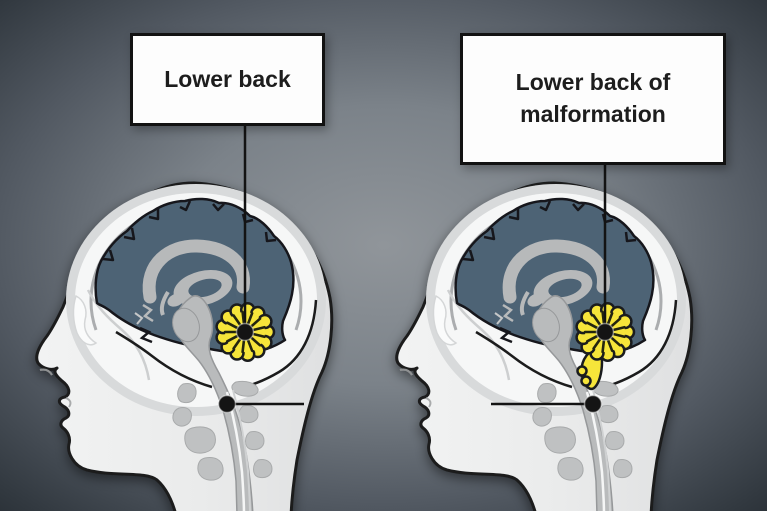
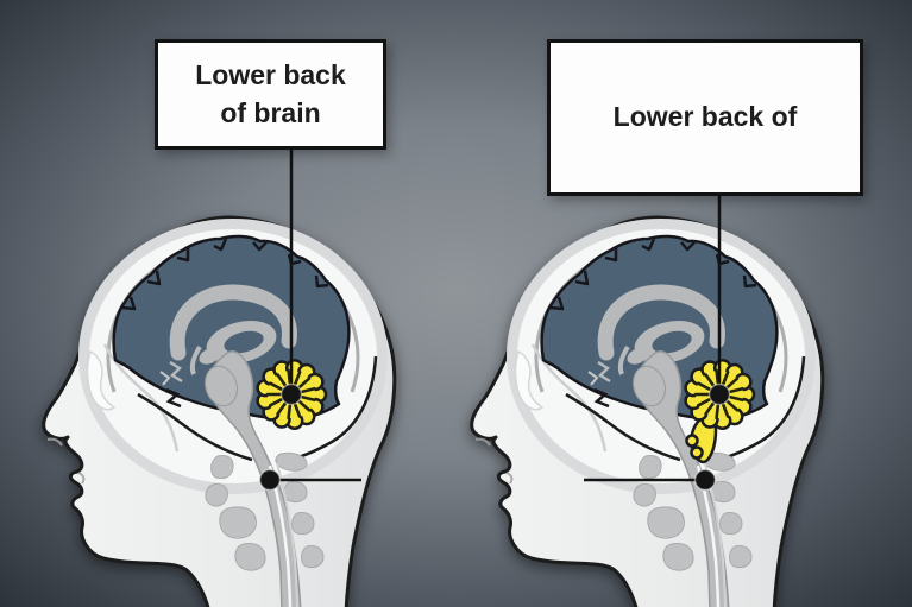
  Lower back
+ of brain
  Lower back of
- malformation
